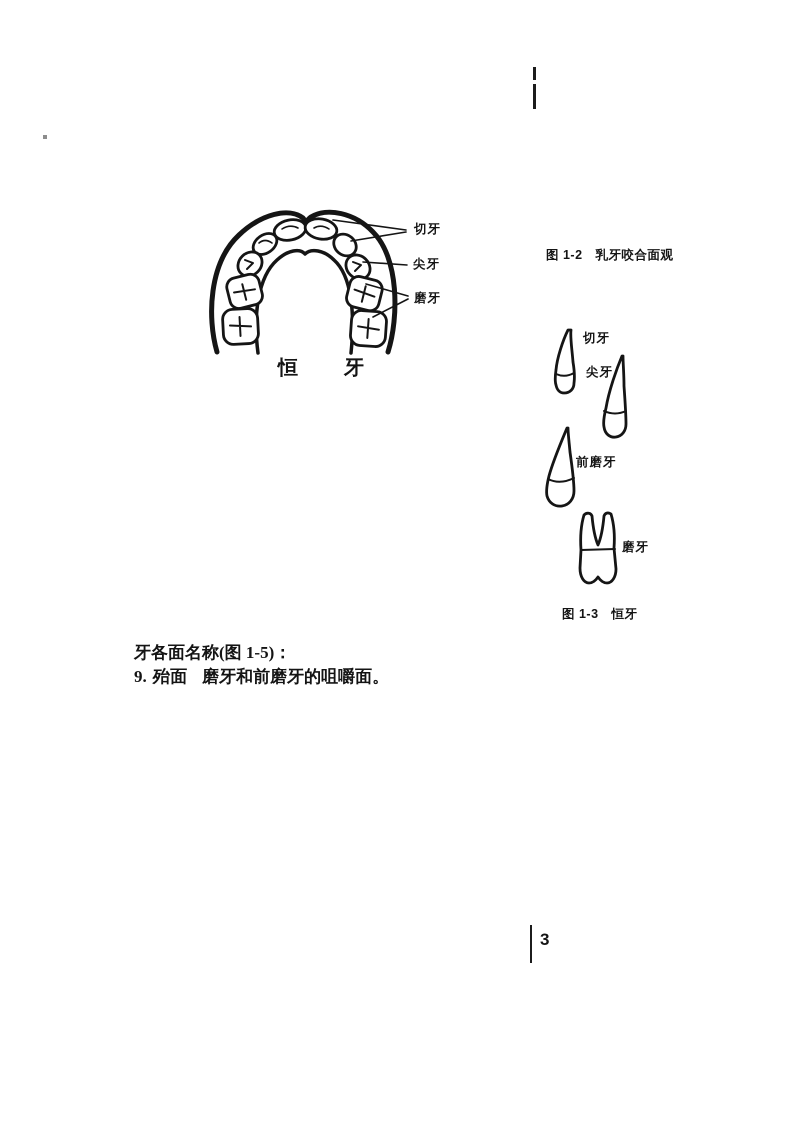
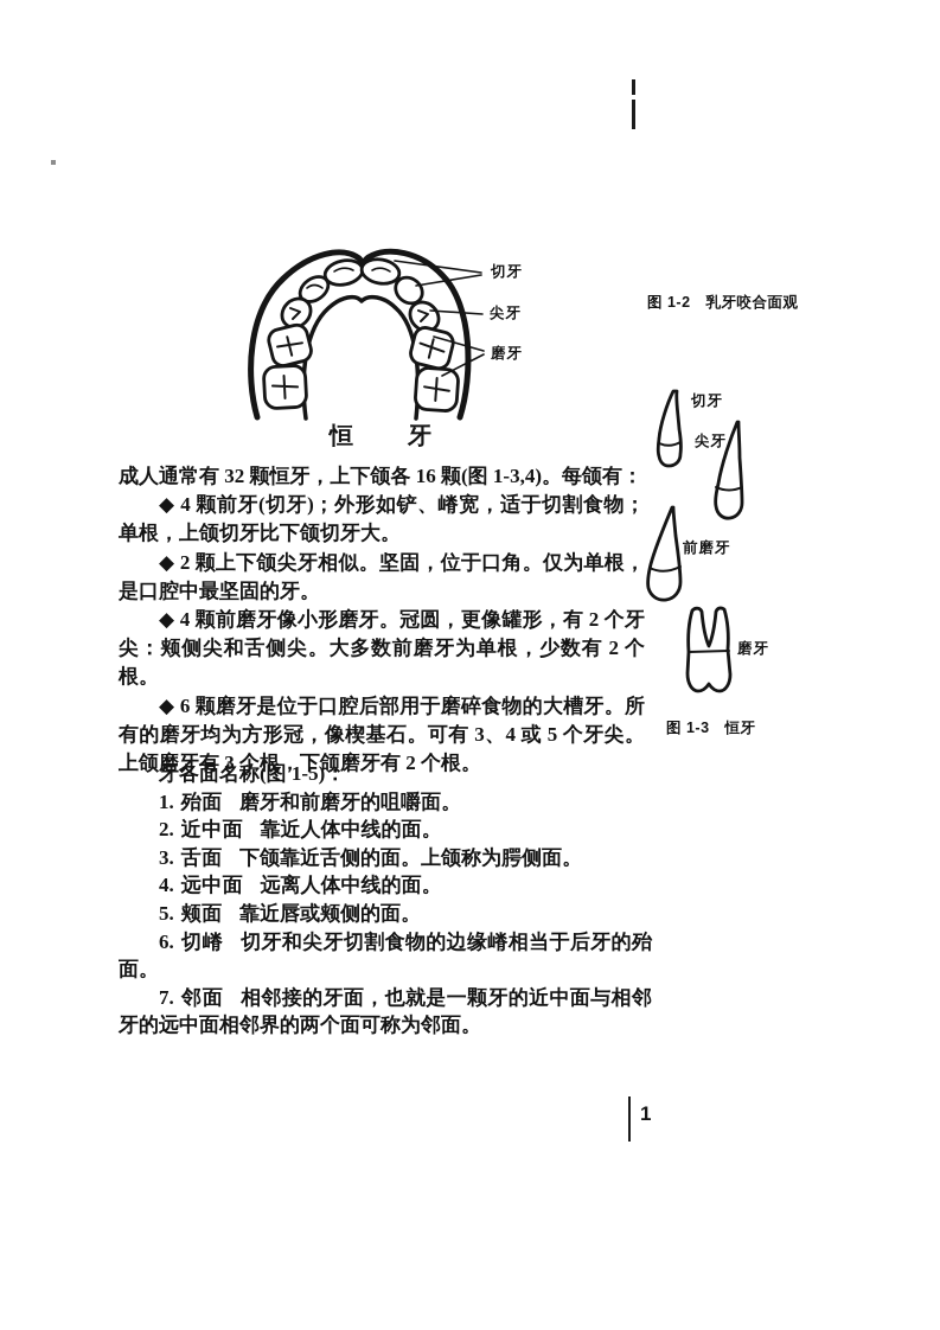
  切牙
  尖牙
  磨牙
  图 1-2 乳牙咬合面观
  恒 牙
+ 成人通常有 32 颗恒牙，上下颌各 16 颗(图 1-3,4)。每颌有：
+ ◆ 4 颗前牙(切牙)；外形如铲、嵴宽，适于切割食物；单根，上颌切牙比下颌切牙大。
+ ◆ 2 颗上下颌尖牙相似。坚固，位于口角。仅为单根，是口腔中最坚固的牙。
+ ◆ 4 颗前磨牙像小形磨牙。冠圆，更像罐形，有 2 个牙尖：颊侧尖和舌侧尖。大多数前磨牙为单根，少数有 2 个根。
+ ◆ 6 颗磨牙是位于口腔后部用于磨碎食物的大槽牙。所有的磨牙均为方形冠，像楔基石。可有 3、4 或 5 个牙尖。上颌磨牙有 3 个根，下颌磨牙有 2 个根。
  牙各面名称(图 1-5)：
- 9. 殆面 磨牙和前磨牙的咀嚼面。
+ 1. 殆面 磨牙和前磨牙的咀嚼面。
+ 2. 近中面 靠近人体中线的面。
+ 3. 舌面 下颌靠近舌侧的面。上颌称为腭侧面。
+ 4. 远中面 远离人体中线的面。
+ 5. 颊面 靠近唇或颊侧的面。
+ 6. 切嵴 切牙和尖牙切割食物的边缘嵴相当于后牙的殆面。
+ 7. 邻面 相邻接的牙面，也就是一颗牙的近中面与相邻牙的远中面相邻界的两个面可称为邻面。
  切牙
  尖牙
  前磨牙
  磨牙
  图 1-3 恒牙
- 3
+ 1
